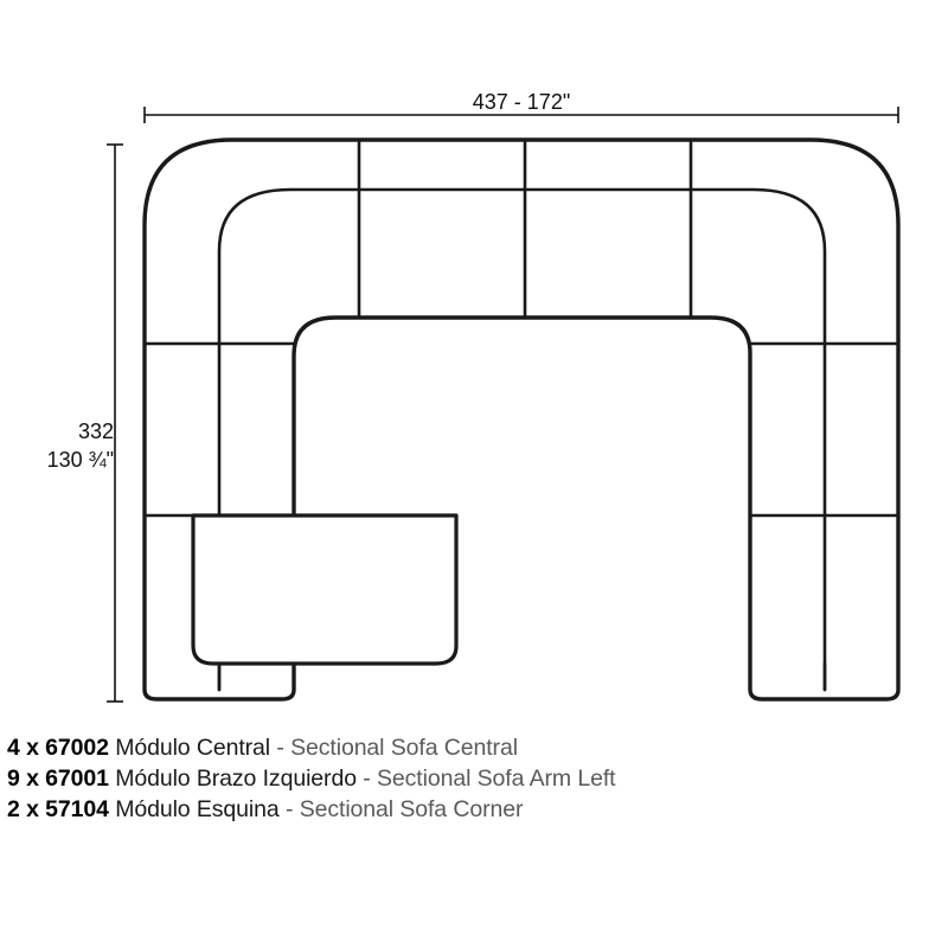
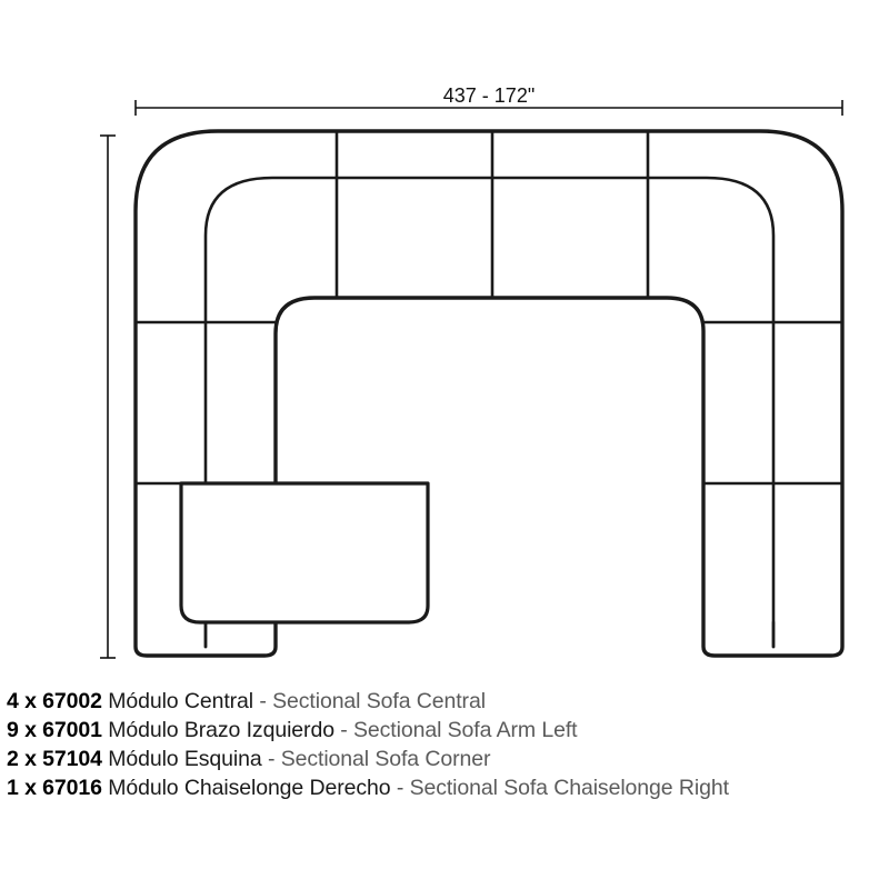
  437 - 172"
- 332
- 130 ¾"
  4 x 67002 Módulo Central - Sectional Sofa Central
  9 x 67001 Módulo Brazo Izquierdo - Sectional Sofa Arm Left
  2 x 57104 Módulo Esquina - Sectional Sofa Corner
+ 1 x 67016 Módulo Chaiselonge Derecho - Sectional Sofa Chaiselonge Right
